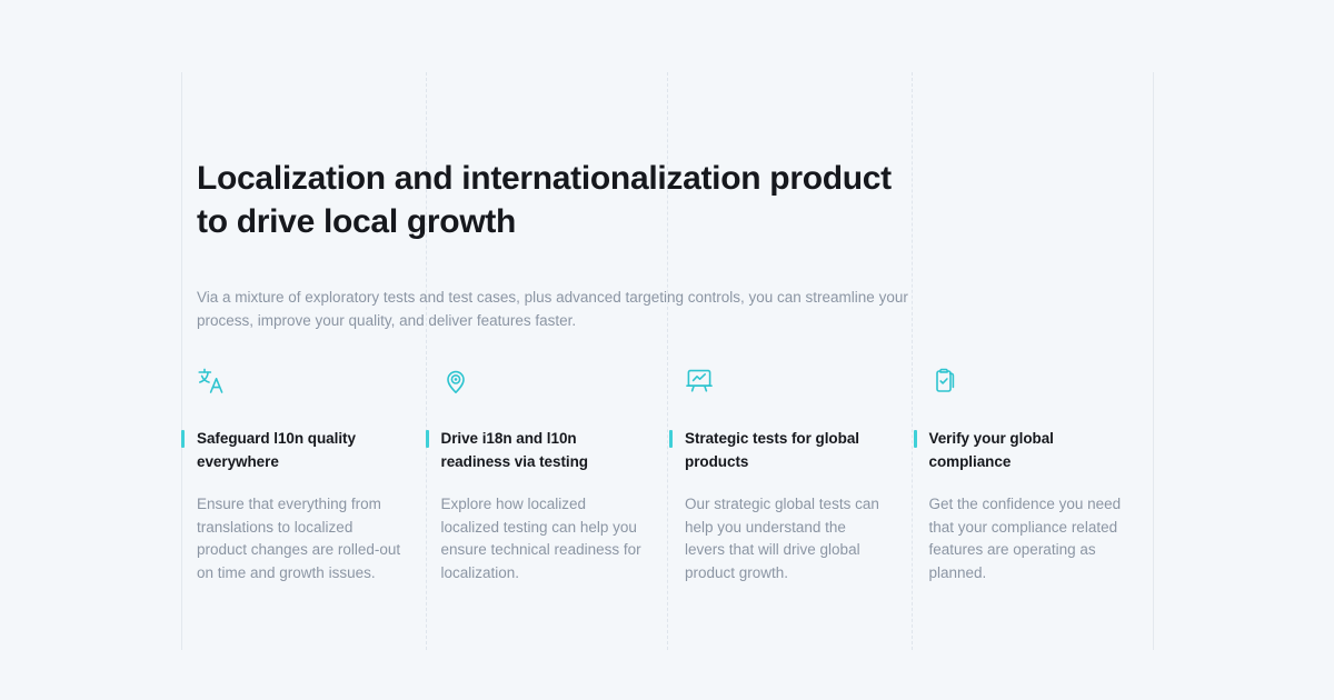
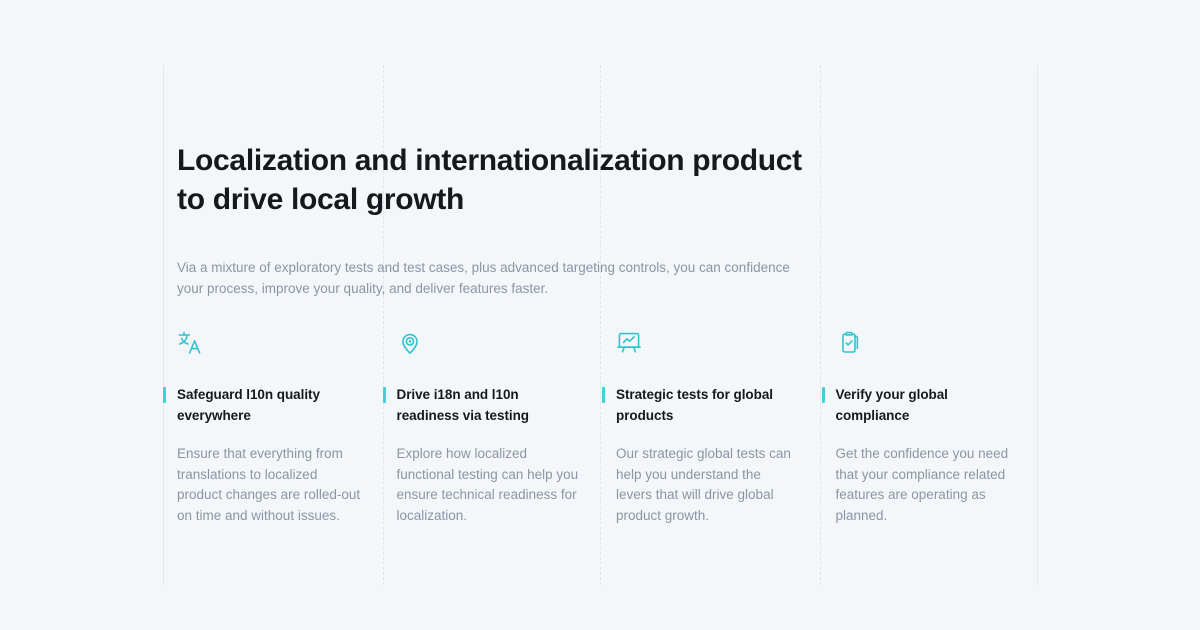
  Localization and internationalization product to drive local growth
- Via a mixture of exploratory tests and test cases, plus advanced targeting controls, you can streamline your process, improve your quality, and deliver features faster.
+ Via a mixture of exploratory tests and test cases, plus advanced targeting controls, you can confidence your process, improve your quality, and deliver features faster.
  Safeguard l10n quality everywhere
- Ensure that everything from translations to localized product changes are rolled-out on time and growth issues.
+ Ensure that everything from translations to localized product changes are rolled-out on time and without issues.
  Drive i18n and l10n readiness via testing
- Explore how localized localized testing can help you ensure technical readiness for localization.
+ Explore how localized functional testing can help you ensure technical readiness for localization.
  Strategic tests for global products
  Our strategic global tests can help you understand the levers that will drive global product growth.
  Verify your global compliance
  Get the confidence you need that your compliance related features are operating as planned.
